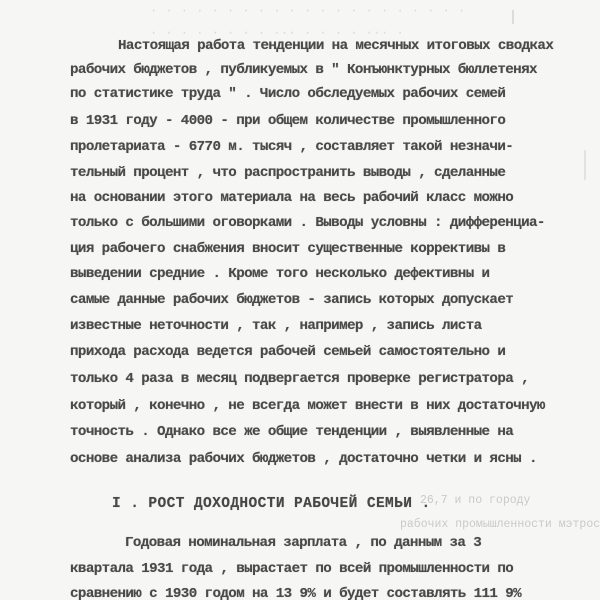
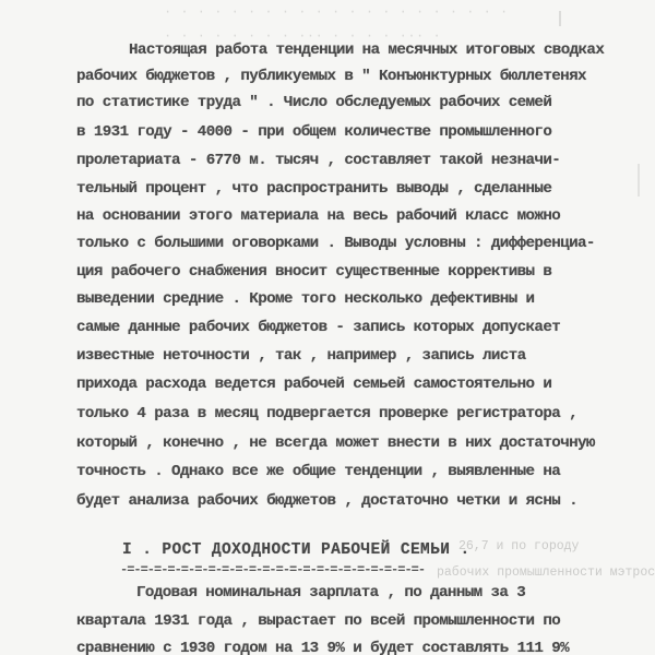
  · · · · · · · · · · · · · · · · · · · · ·
  · · · · · · · · ··· · · · · ··· ·
  Настоящая работа тенденции на месячных итоговых сводках
  рабочих бюджетов , публикуемых в " Конъюнктурных бюллетенях
  по статистике труда " . Число обследуемых рабочих семей
  в 1931 году - 4000 - при общем количестве промышленного
  пролетариата - 6770 м. тысяч , составляет такой незначи-
  тельный процент , что распространить выводы , сделанные
  на основании этого материала на весь рабочий класс можно
  только с большими оговорками . Выводы условны : дифференциа-
  ция рабочего снабжения вносит существенные коррективы в
  выведении средние . Кроме того несколько дефективны и
  самые данные рабочих бюджетов - запись которых допускает
  известные неточности , так , например , запись листа
  прихода расхода ведется рабочей семьей самостоятельно и
  только 4 раза в месяц подвергается проверке регистратора ,
  который , конечно , не всегда может внести в них достаточную
  точность . Однако все же общие тенденции , выявленные на
- основе анализа рабочих бюджетов , достаточно четки и ясны .
+ будет анализа рабочих бюджетов , достаточно четки и ясны .
  26,7 и по городу
  рабочих промышленности мэтрос
  I . РОСТ ДОХОДНОСТИ РАБОЧЕЙ СЕМЬИ .
+ -=-=-=-=-=-=-=-=-=-=-=-=-=-=-=-=-=-=-=-=-=-=-
  Годовая номинальная зарплата , по данным за 3
  квартала 1931 года , вырастает по всей промышленности по
  сравнению с 1930 годом на 13 9% и будет составлять 111 9%
